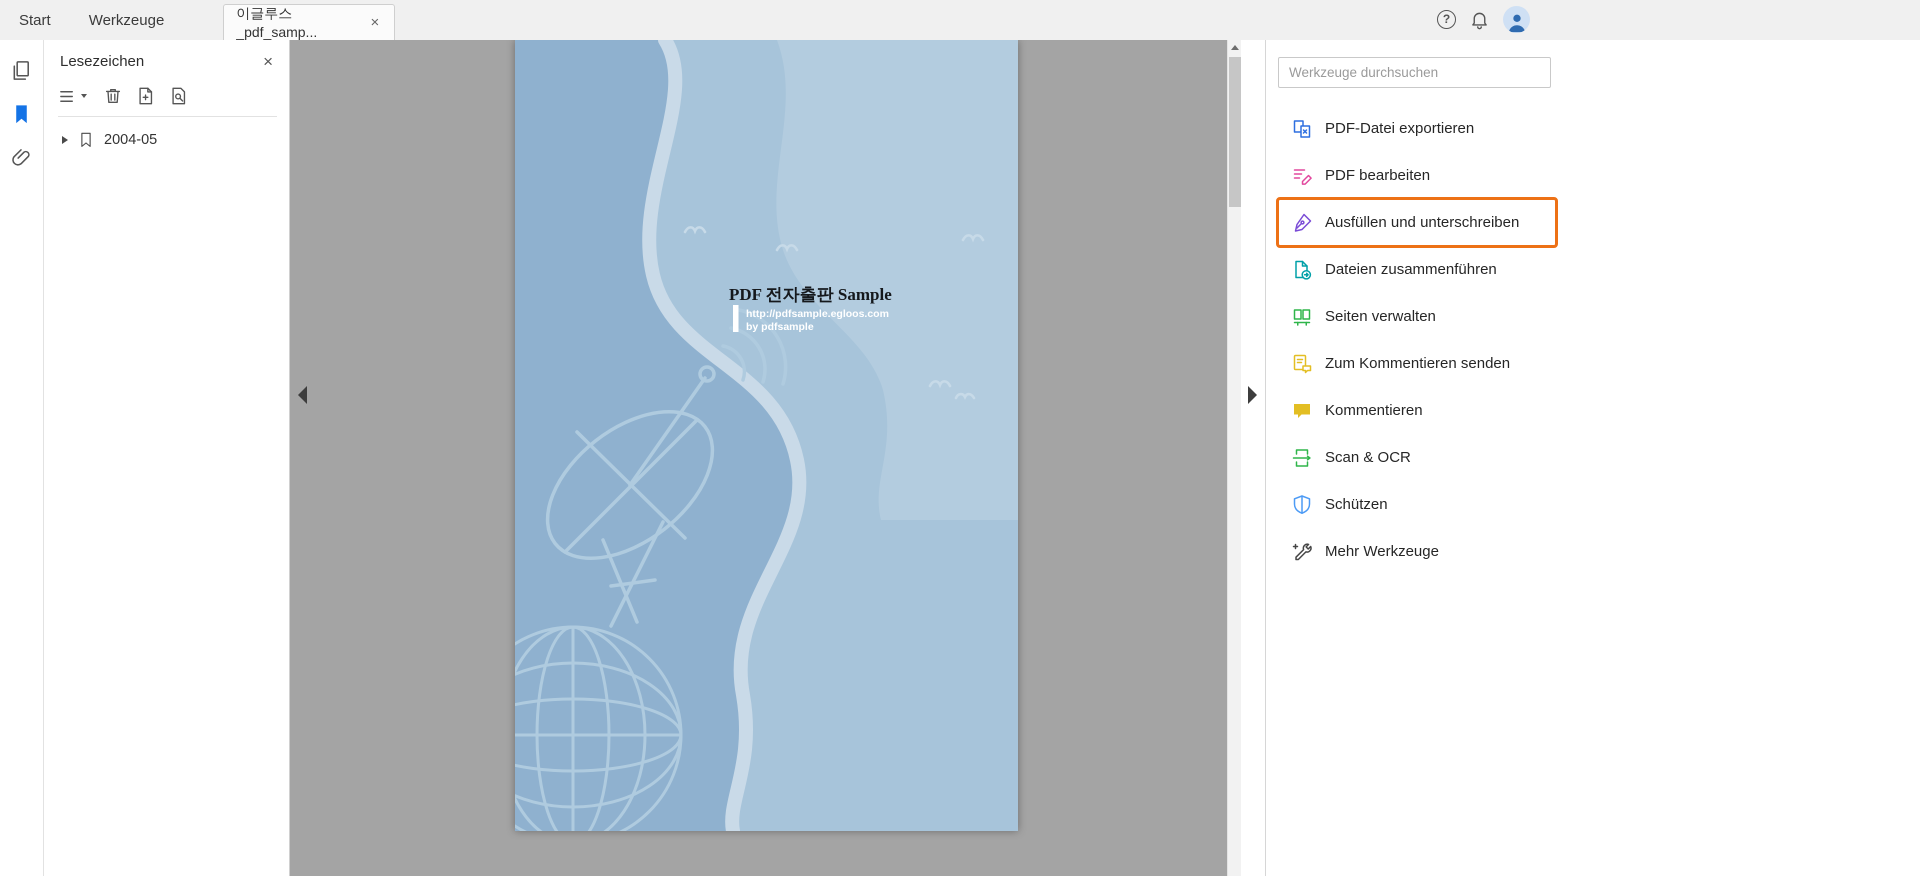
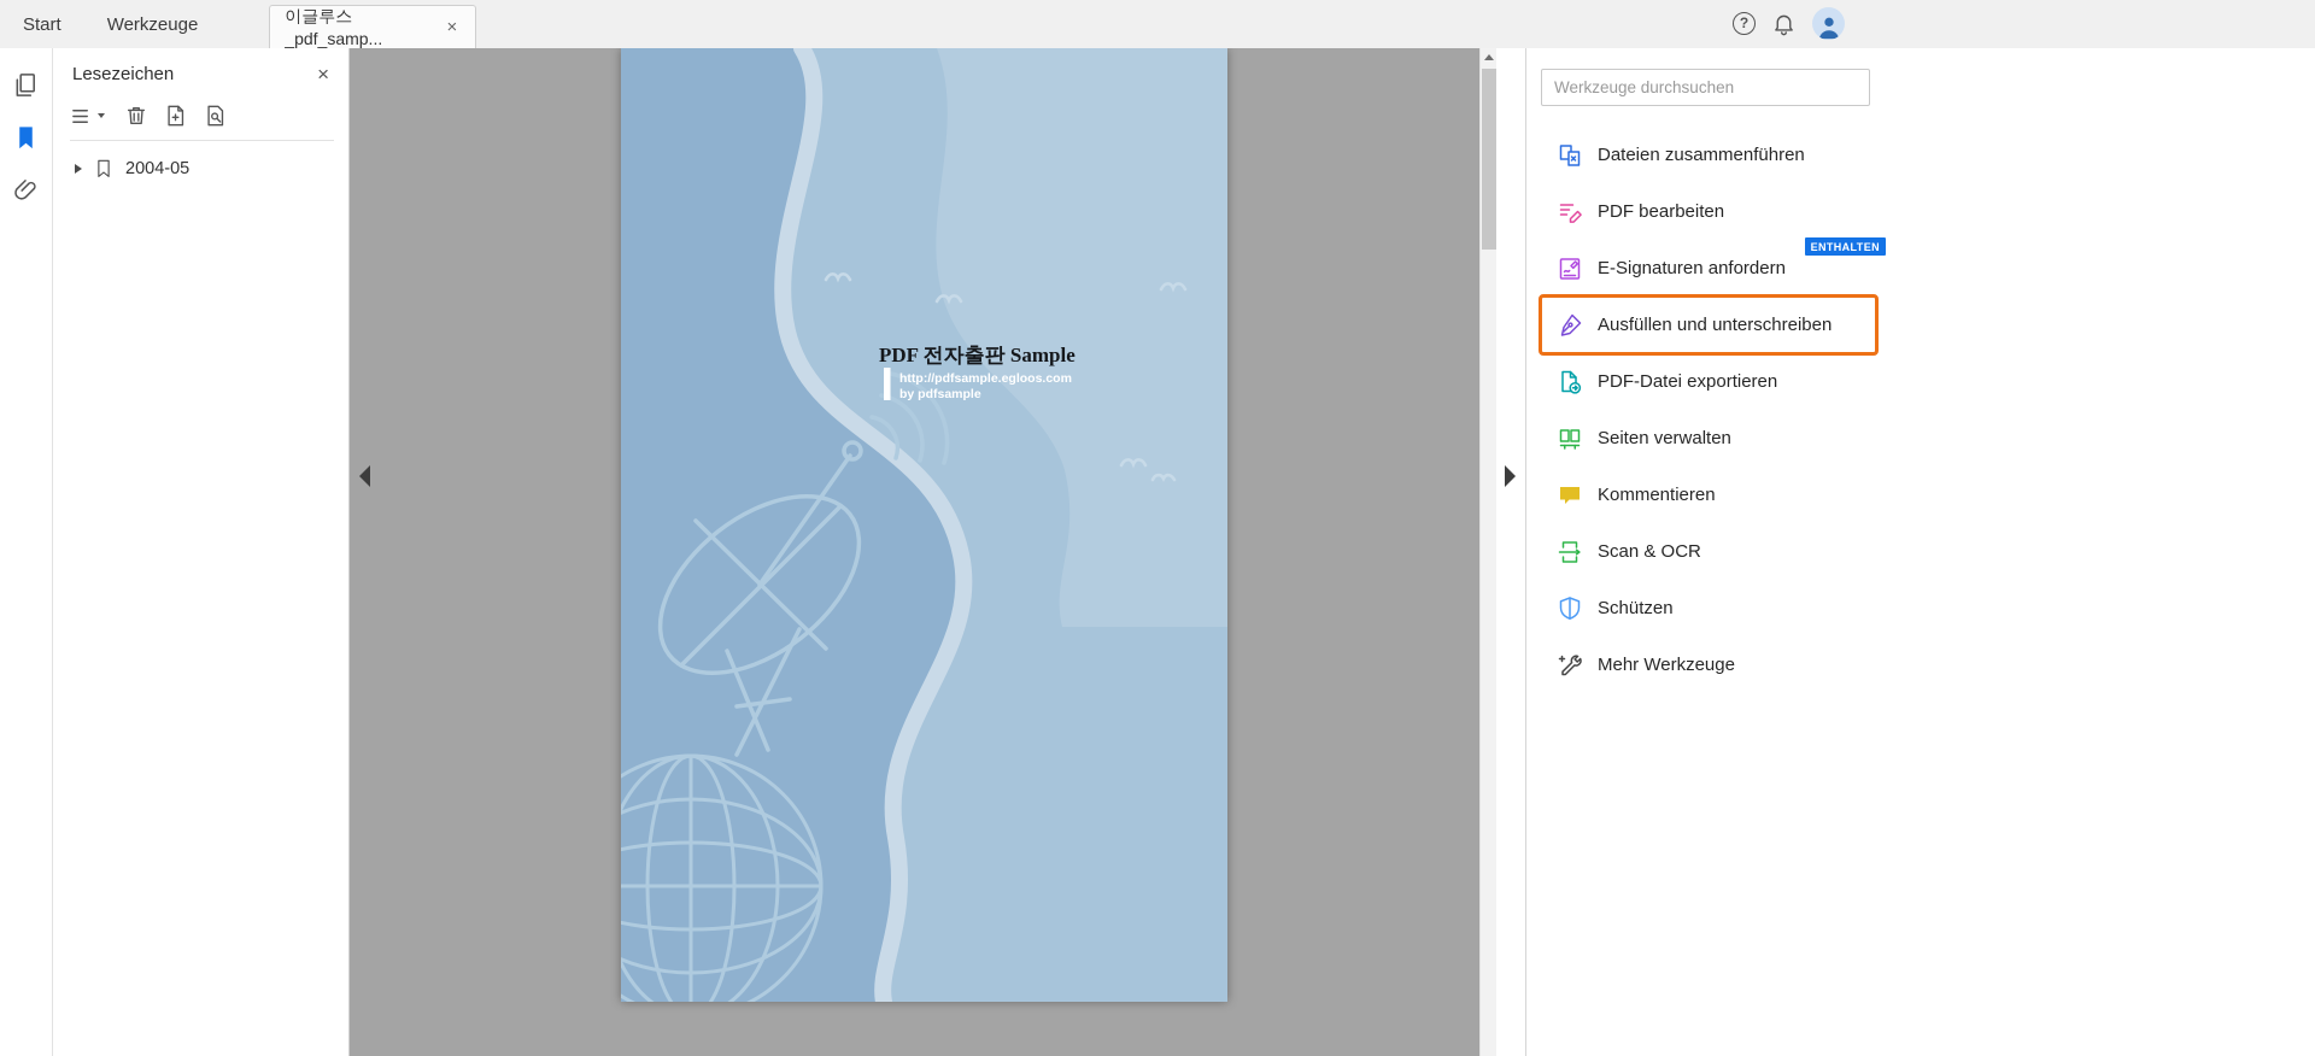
  Start
  Werkzeuge
  이글루스_pdf_samp...
  ×
  ?
  Lesezeichen
  ×
  2004-05
  PDF 전자출판 Sample
  http://pdfsample.egloos.com
  by pdfsample
  Werkzeuge durchsuchen
- PDF-Datei exportieren
+ Dateien zusammenführen
  PDF bearbeiten
+ ENTHALTEN
+ E-Signaturen anfordern
  Ausfüllen und unterschreiben
- Dateien zusammenführen
+ PDF-Datei exportieren
  Seiten verwalten
- Zum Kommentieren senden
  Kommentieren
  Scan & OCR
  Schützen
  Mehr Werkzeuge
